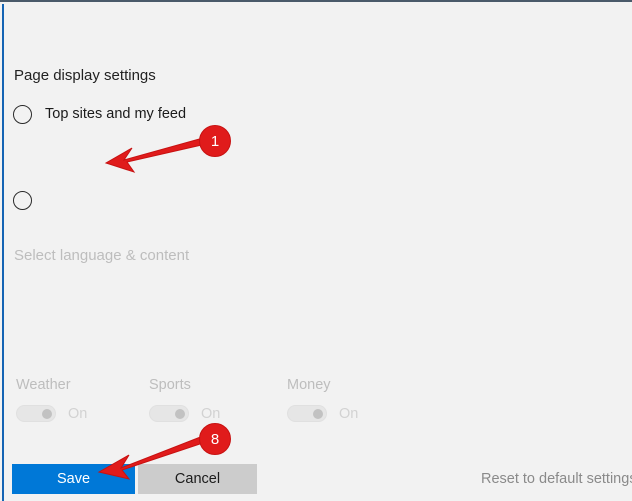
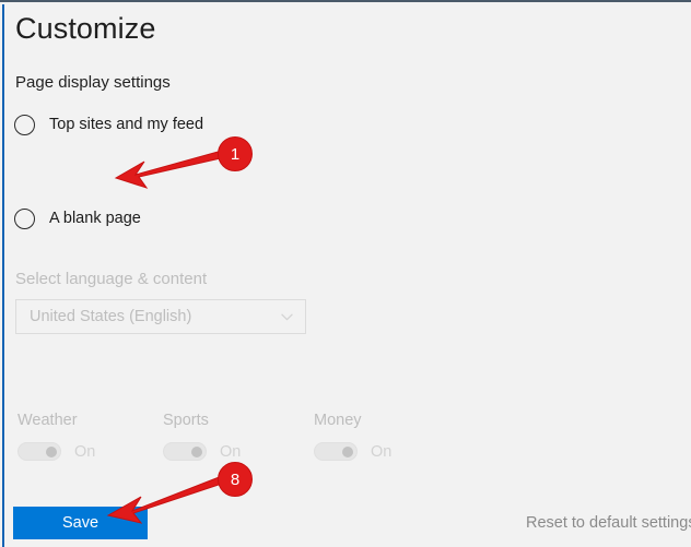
+ Customize
  Page display settings
  Top sites and my feed
+ A blank page
  Select language & content
+ United States (English)
  Weather
  Sports
  Money
  On
  On
  On
  Save
- Cancel
  Reset to default setting
  1
  8
